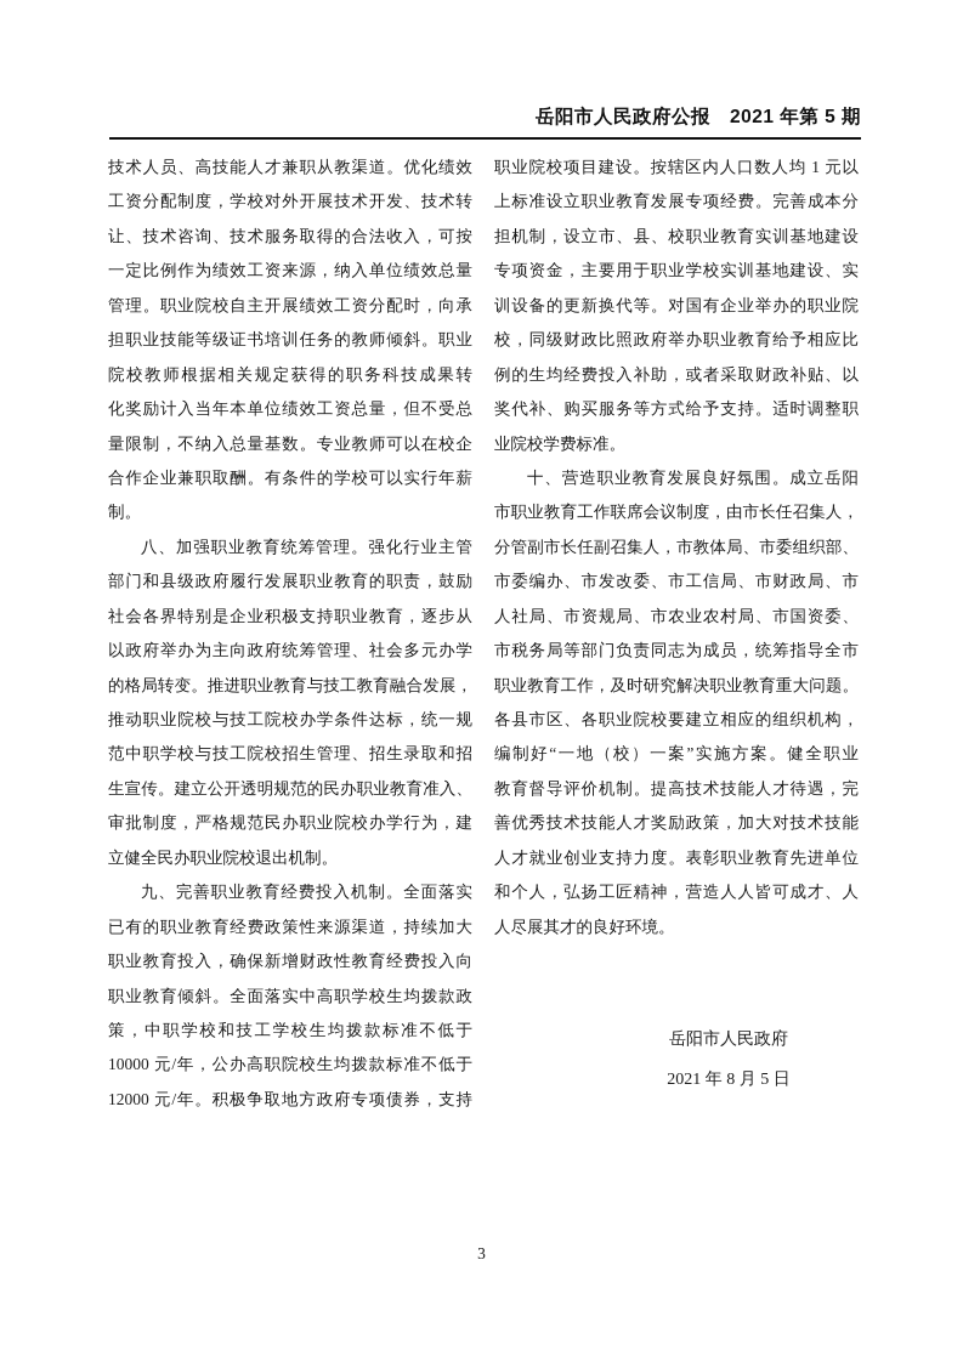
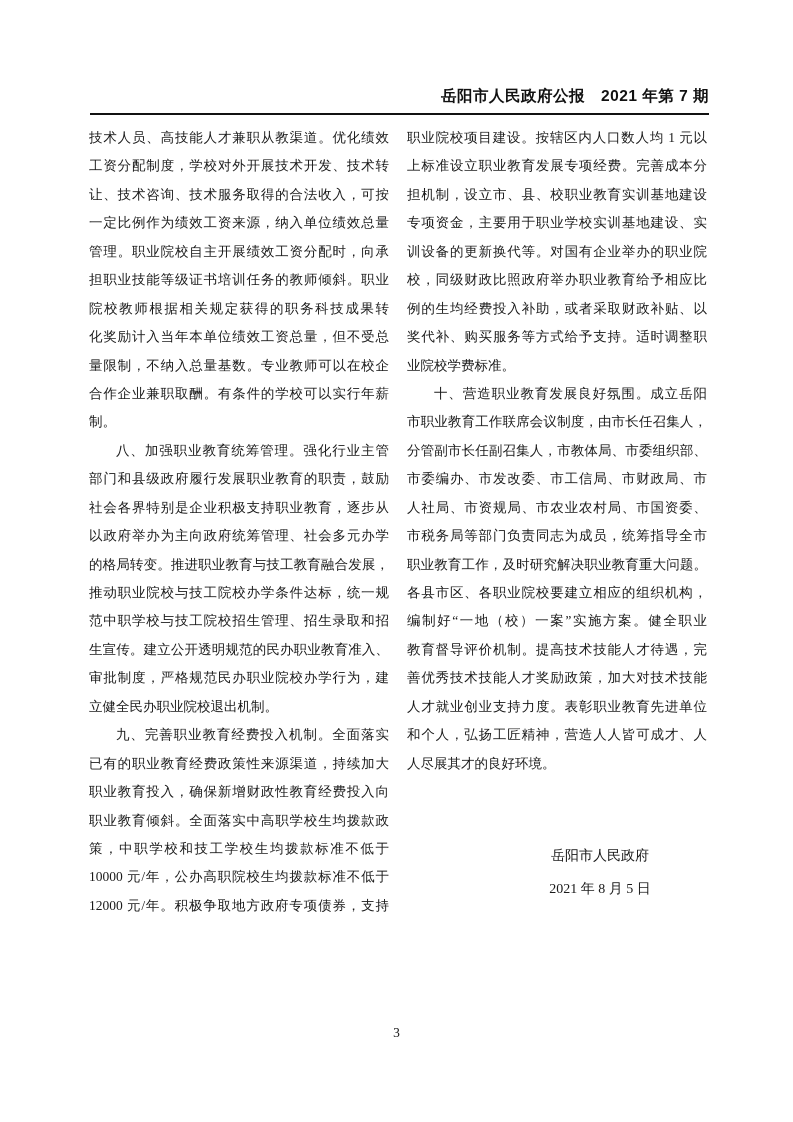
- 岳阳市人民政府公报 2021 年第 5 期
+ 岳阳市人民政府公报 2021 年第 7 期
  技术人员、高技能人才兼职从教渠道。优化绩效
  工资分配制度，学校对外开展技术开发、技术转
  让、技术咨询、技术服务取得的合法收入，可按
  一定比例作为绩效工资来源，纳入单位绩效总量
  管理。职业院校自主开展绩效工资分配时，向承
  担职业技能等级证书培训任务的教师倾斜。职业
  院校教师根据相关规定获得的职务科技成果转
  化奖励计入当年本单位绩效工资总量，但不受总
  量限制，不纳入总量基数。专业教师可以在校企
  合作企业兼职取酬。有条件的学校可以实行年薪
  制。
  八、加强职业教育统筹管理。强化行业主管
  部门和县级政府履行发展职业教育的职责，鼓励
  社会各界特别是企业积极支持职业教育，逐步从
  以政府举办为主向政府统筹管理、社会多元办学
  的格局转变。推进职业教育与技工教育融合发展，
  推动职业院校与技工院校办学条件达标，统一规
  范中职学校与技工院校招生管理、招生录取和招
  生宣传。建立公开透明规范的民办职业教育准入、
  审批制度，严格规范民办职业院校办学行为，建
  立健全民办职业院校退出机制。
  九、完善职业教育经费投入机制。全面落实
  已有的职业教育经费政策性来源渠道，持续加大
  职业教育投入，确保新增财政性教育经费投入向
  职业教育倾斜。全面落实中高职学校生均拨款政
  策，中职学校和技工学校生均拨款标准不低于
  10000 元/年，公办高职院校生均拨款标准不低于
  12000 元/年。积极争取地方政府专项债券，支持
  职业院校项目建设。按辖区内人口数人均 1 元以
  上标准设立职业教育发展专项经费。完善成本分
  担机制，设立市、县、校职业教育实训基地建设
  专项资金，主要用于职业学校实训基地建设、实
  训设备的更新换代等。对国有企业举办的职业院
  校，同级财政比照政府举办职业教育给予相应比
  例的生均经费投入补助，或者采取财政补贴、以
  奖代补、购买服务等方式给予支持。适时调整职
  业院校学费标准。
  十、营造职业教育发展良好氛围。成立岳阳
  市职业教育工作联席会议制度，由市长任召集人，
  分管副市长任副召集人，市教体局、市委组织部、
  市委编办、市发改委、市工信局、市财政局、市
  人社局、市资规局、市农业农村局、市国资委、
  市税务局等部门负责同志为成员，统筹指导全市
  职业教育工作，及时研究解决职业教育重大问题。
  各县市区、各职业院校要建立相应的组织机构，
  编制好“一地（校）一案”实施方案。健全职业
  教育督导评价机制。提高技术技能人才待遇，完
  善优秀技术技能人才奖励政策，加大对技术技能
  人才就业创业支持力度。表彰职业教育先进单位
  和个人，弘扬工匠精神，营造人人皆可成才、人
  人尽展其才的良好环境。
  岳阳市人民政府
  2021 年 8 月 5 日
  3
